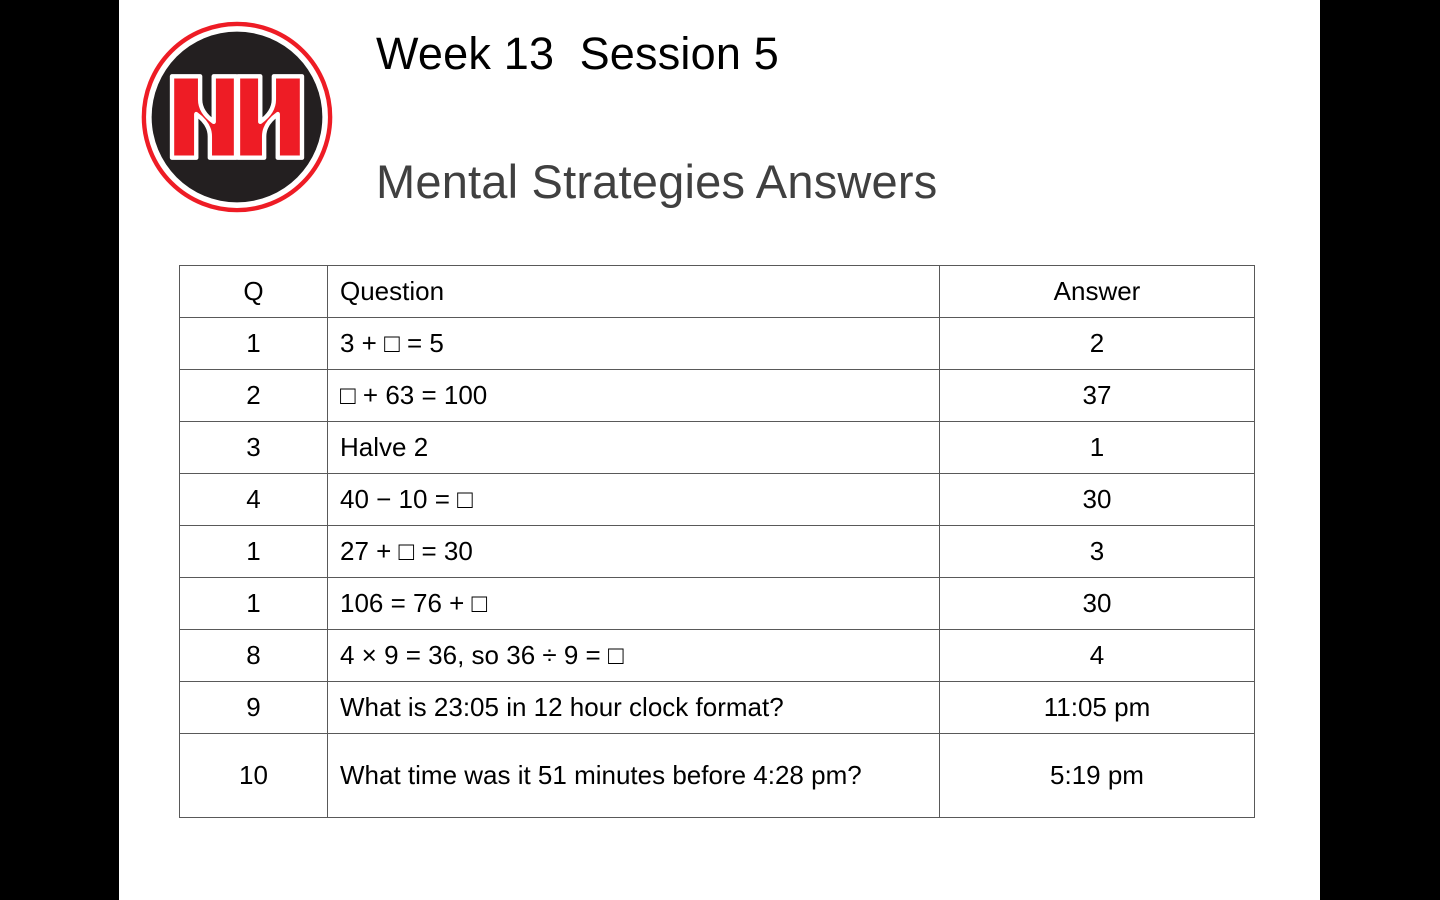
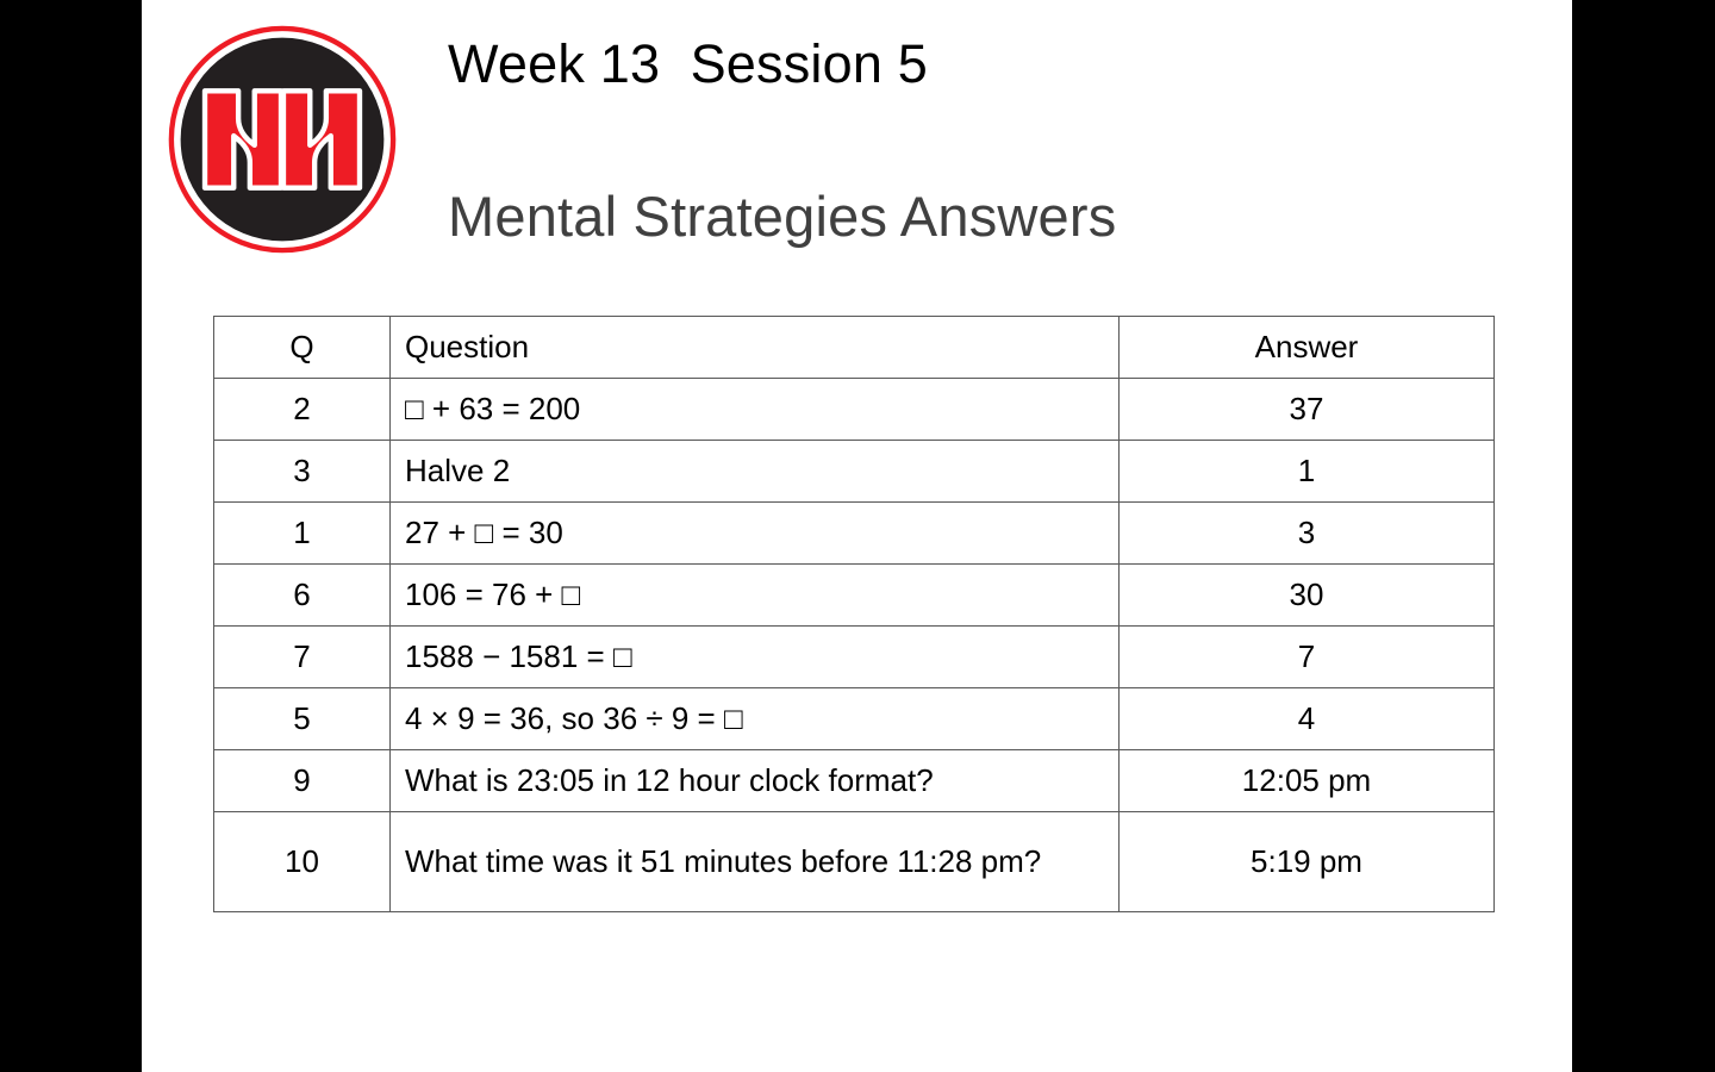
  Week 13 Session 5
  Mental Strategies Answers
  Q	Question	Answer
- 1	3 + □ = 5	2
- 2	□ + 63 = 100	37
+ 2	□ + 63 = 200	37
  3	Halve 2	1
- 4	40 − 10 = □	30
  1	27 + □ = 30	3
- 1	106 = 76 + □	30
+ 6	106 = 76 + □	30
+ 7	1588 − 1581 = □	7
- 8	4 × 9 = 36, so 36 ÷ 9 = □	4
+ 5	4 × 9 = 36, so 36 ÷ 9 = □	4
- 9	What is 23:05 in 12 hour clock format?	11:05 pm
+ 9	What is 23:05 in 12 hour clock format?	12:05 pm
- 10	What time was it 51 minutes before 4:28 pm?	5:19 pm
+ 10	What time was it 51 minutes before 11:28 pm?	5:19 pm
